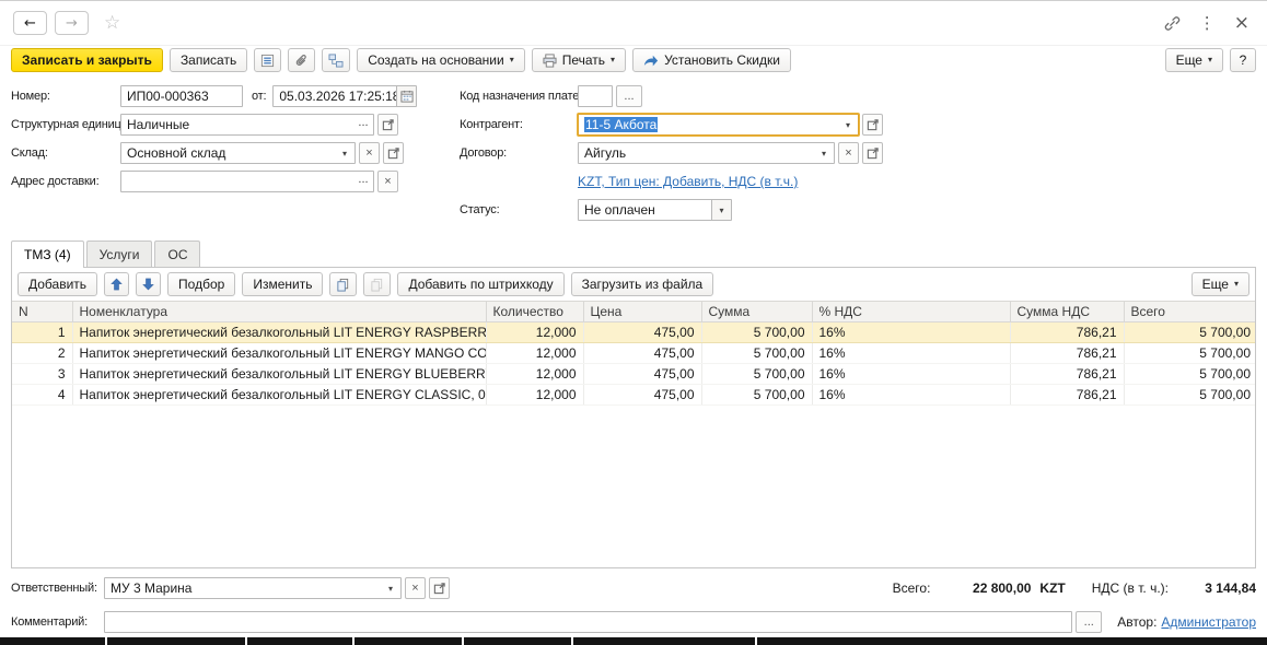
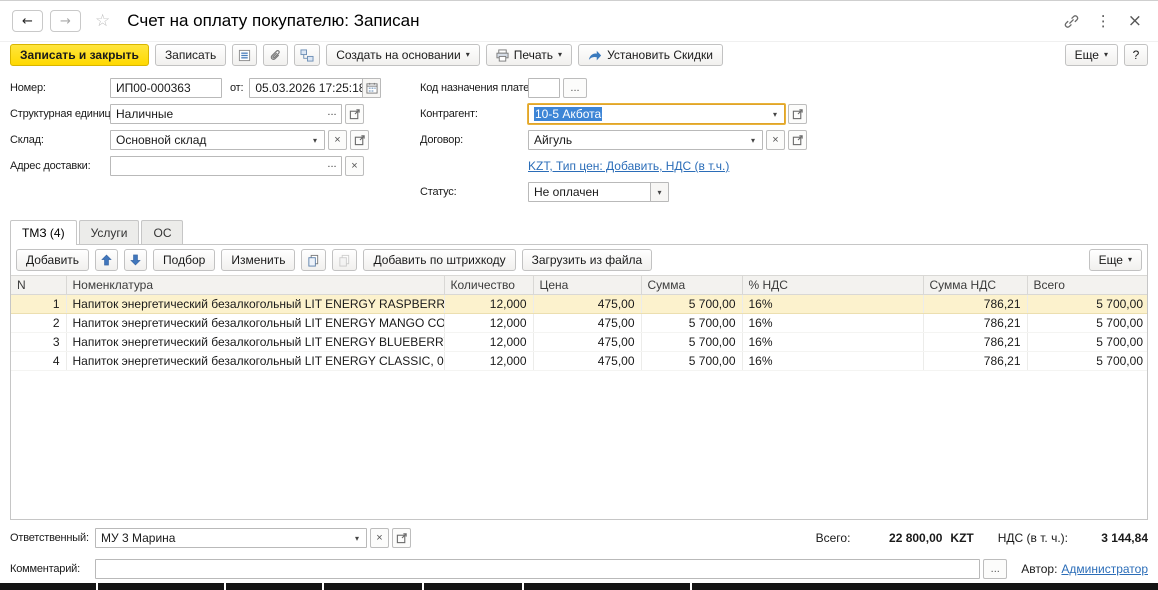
  ←
  →
  ☆
+ Счет на оплату покупателю: Записан
  ⋮
  ×
  Записать и закрыть
  Записать
  Создать на основании
  ▾
  Печать
  ▾
  Установить Скидки
  Еще
  ▾
  ?
  Номер:
  ИП00-000363
  от:
  05.03.2026 17:25:1
  Структурная единиц
  Наличные
  ...
  Склад:
  Основной склад
  ▾
  ×
  Адрес доставки:
  ...
  ×
  Код назначения плате
  ...
  Контрагент:
- 11-5 Акбота
+ 10-5 Акбота
  ▾
  Договор:
  Айгуль
  ▾
  ×
  KZT, Тип цен: Добавить, НДС (в т.ч.)
  Статус:
  Не оплачен
  ▾
  ТМЗ (4)
  Услуги
  ОС
  Добавить
  Подбор
  Изменить
  Добавить по штрихкоду
  Загрузить из файла
  Еще
  ▾
  N	Номенклатура	Количество	Цена	Сумма	% НДС	Сумма НДС	Всего
  1	Напиток энергетический безалкогольный LIT ENERGY RASPBERR	12,000	475,00	5 700,00	16%	786,21	5 700,00
  2	Напиток энергетический безалкогольный LIT ENERGY MANGO CO	12,000	475,00	5 700,00	16%	786,21	5 700,00
  3	Напиток энергетический безалкогольный LIT ENERGY BLUEBERR	12,000	475,00	5 700,00	16%	786,21	5 700,00
  4	Напиток энергетический безалкогольный LIT ENERGY CLASSIC, 0	12,000	475,00	5 700,00	16%	786,21	5 700,00
  Ответственный:
  МУ 3 Марина
  ▾
  ×
  Всего:
  22 800,00
  KZT
  НДС (в т. ч.):
  3 144,84
  Комментарий:
  ...
  Автор:
  Администратор
